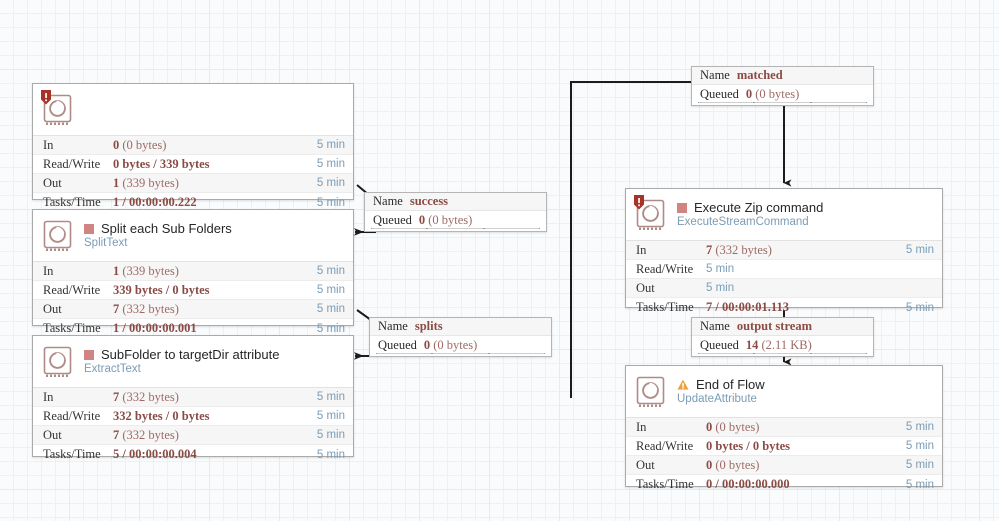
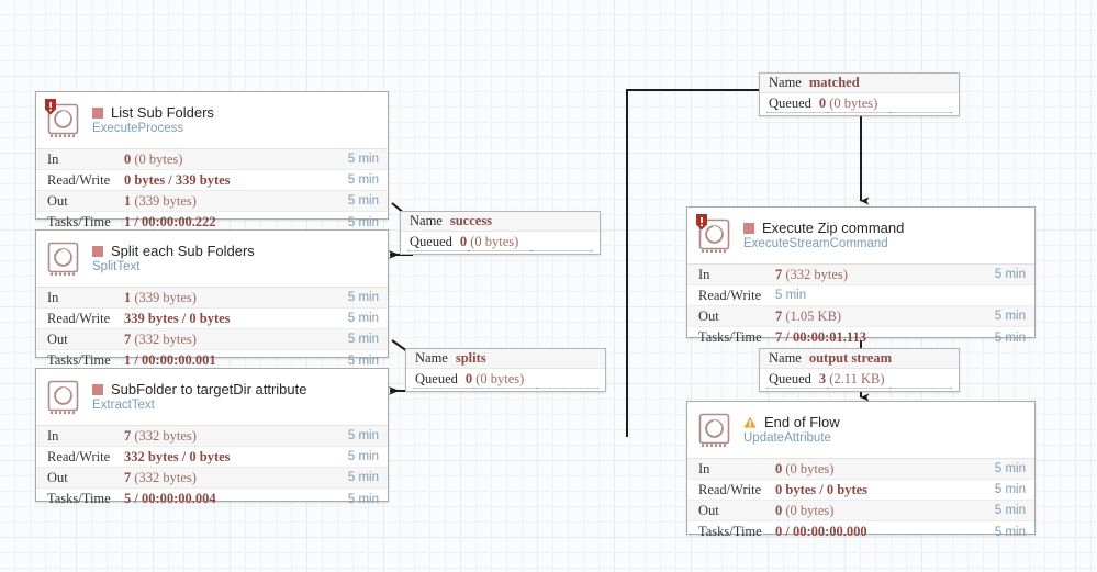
+ List Sub Folders
+ ExecuteProcess
  In
  0 (0 bytes)
  5 min
  Read/Write
  0 bytes / 339 bytes
  5 min
  Out
  1 (339 bytes)
  5 min
  Tasks/Time
  1 / 00:00:00.222
  5 min
  Split each Sub Folders
  SplitText
  In
  1 (339 bytes)
  5 min
  Read/Write
  339 bytes / 0 bytes
  5 min
  Out
  7 (332 bytes)
  5 min
  Tasks/Time
  1 / 00:00:00.001
  5 min
  SubFolder to targetDir attribute
  ExtractText
  In
  7 (332 bytes)
  5 min
  Read/Write
  332 bytes / 0 bytes
  5 min
  Out
  7 (332 bytes)
  5 min
  Tasks/Time
  5 / 00:00:00.004
  5 min
  Execute Zip command
  ExecuteStreamCommand
  In
  7 (332 bytes)
  5 min
  Read/Write
  5 min
  Out
+ 7 (1.05 KB)
  5 min
  Tasks/Time
  7 / 00:00:01.113
  5 min
  End of Flow
  UpdateAttribute
  In
  0 (0 bytes)
  5 min
  Read/Write
  0 bytes / 0 bytes
  5 min
  Out
  0 (0 bytes)
  5 min
  Tasks/Time
  0 / 00:00:00.000
  5 min
  Name
  matched
  Queued
  0 (0 bytes)
  Name
  success
  Queued
  0 (0 bytes)
  Name
  splits
  Queued
  0 (0 bytes)
  Name
  output stream
  Queued
- 14 (2.11 KB)
+ 3 (2.11 KB)
